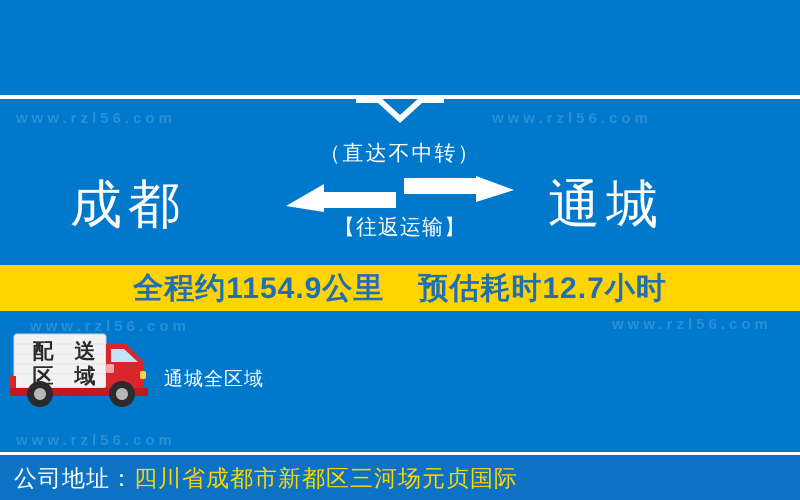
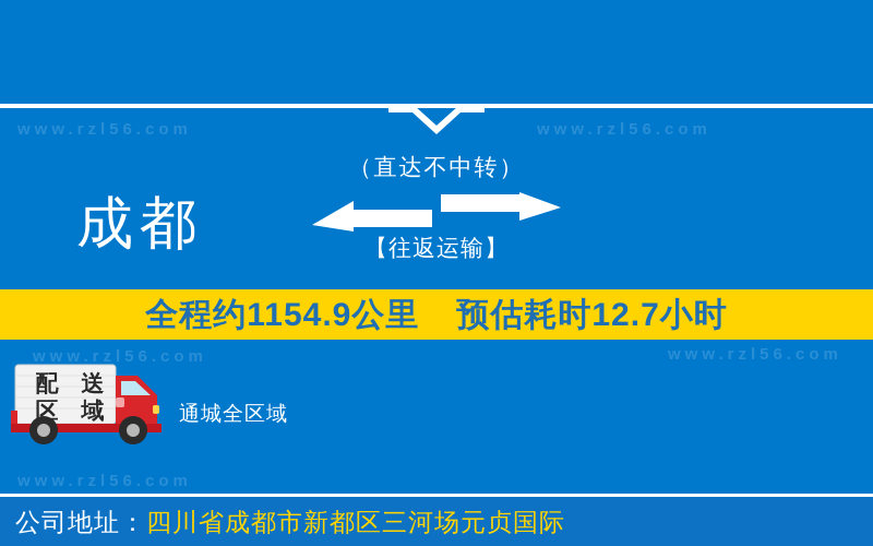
  www.rzl56.com
  www.rzl56.com
  www.rzl56.com
  www.rzl56.com
  www.rzl56.com
  成都
- 通城
  （直达不中转）
  【往返运输】
  全程约1154.9公里
  预估耗时12.7小时
  配
  送
  区
  域
  通城全区域
  公司地址：四川省成都市新都区三河场元贞国际
